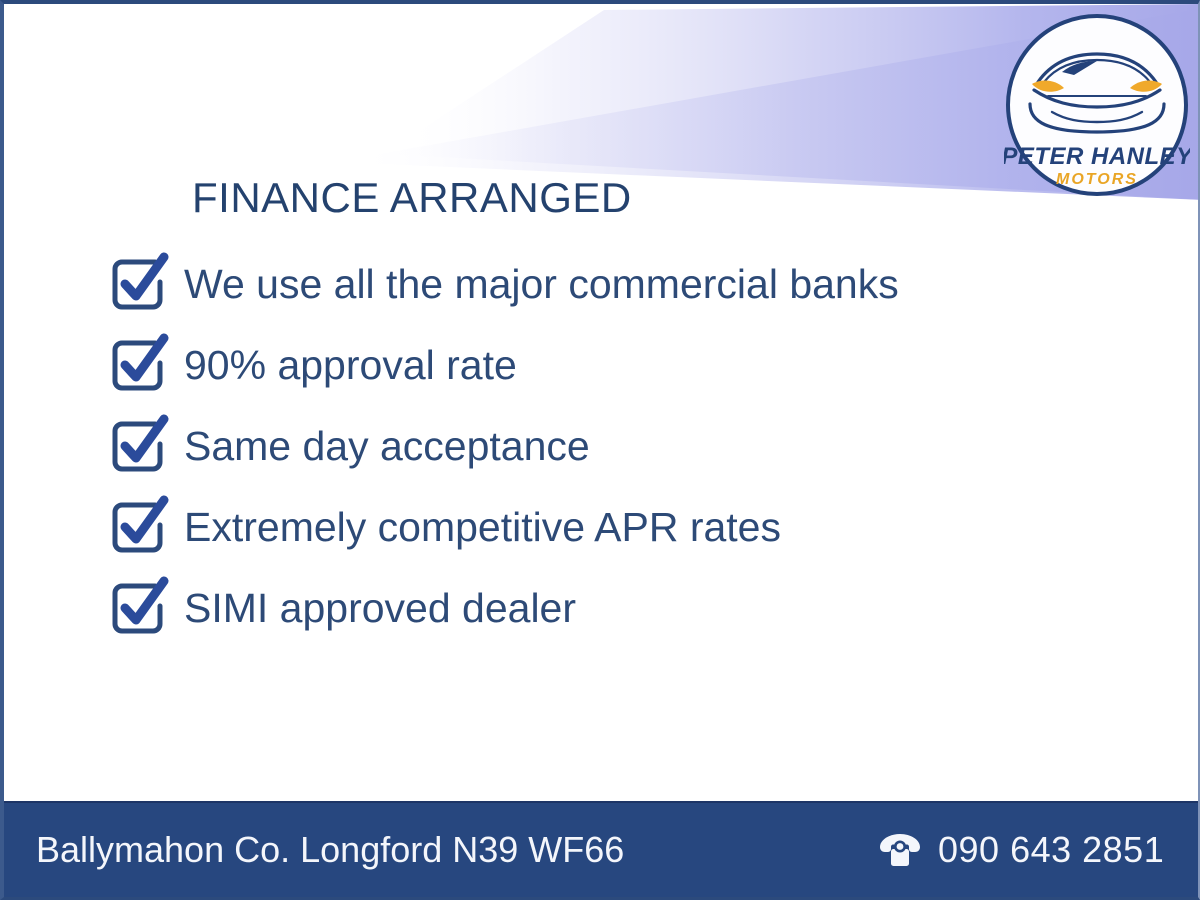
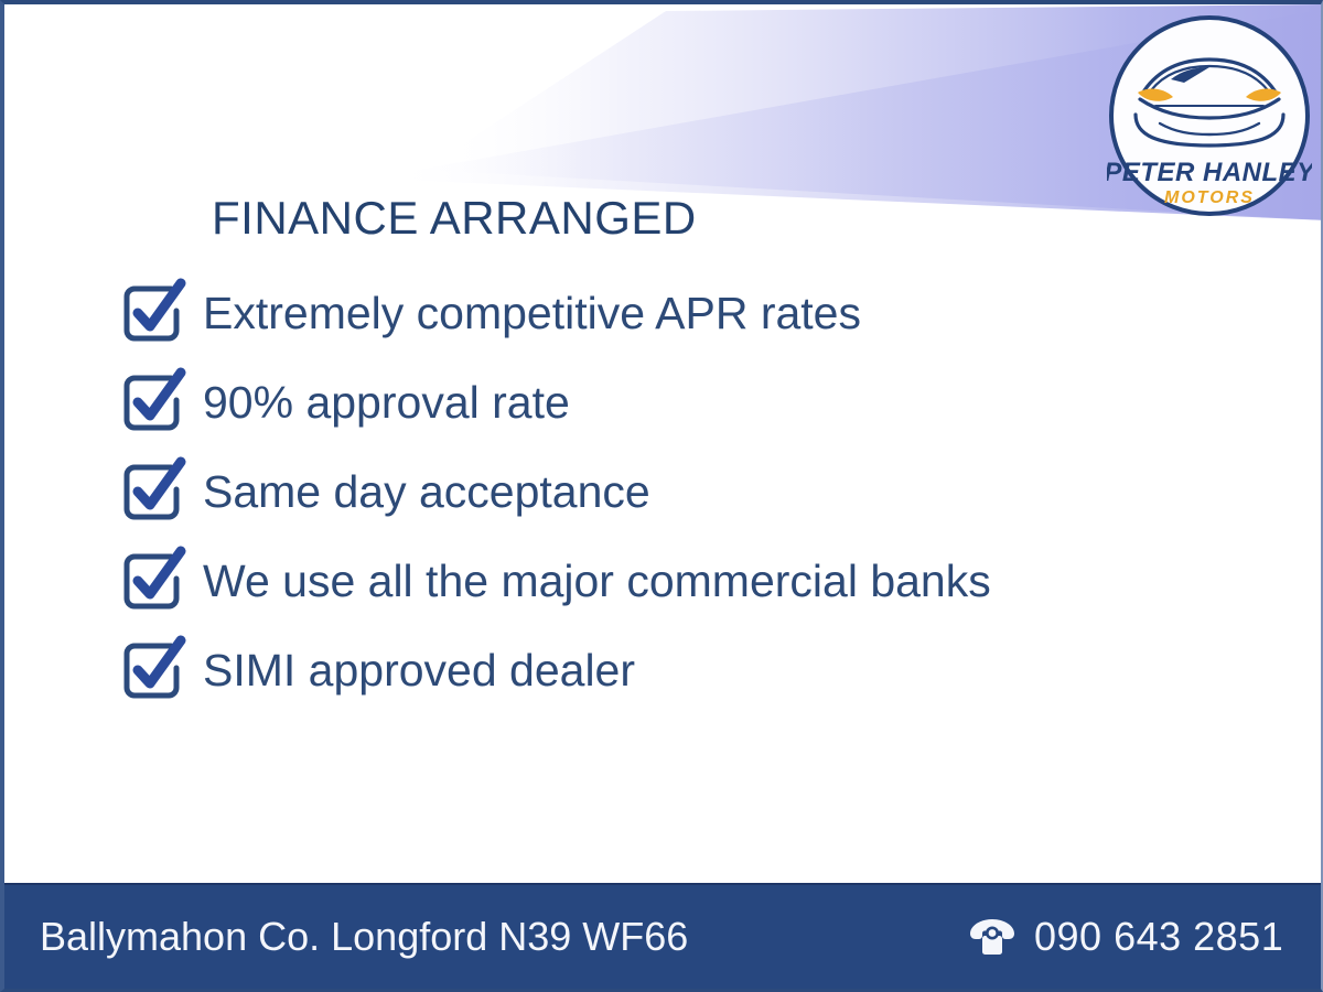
  PETER HANLEY
  MOTORS
  FINANCE ARRANGED
- We use all the major commercial banks
+ Extremely competitive APR rates
  90% approval rate
  Same day acceptance
- Extremely competitive APR rates
+ We use all the major commercial banks
  SIMI approved dealer
  Ballymahon Co. Longford N39 WF66
  090 643 2851
